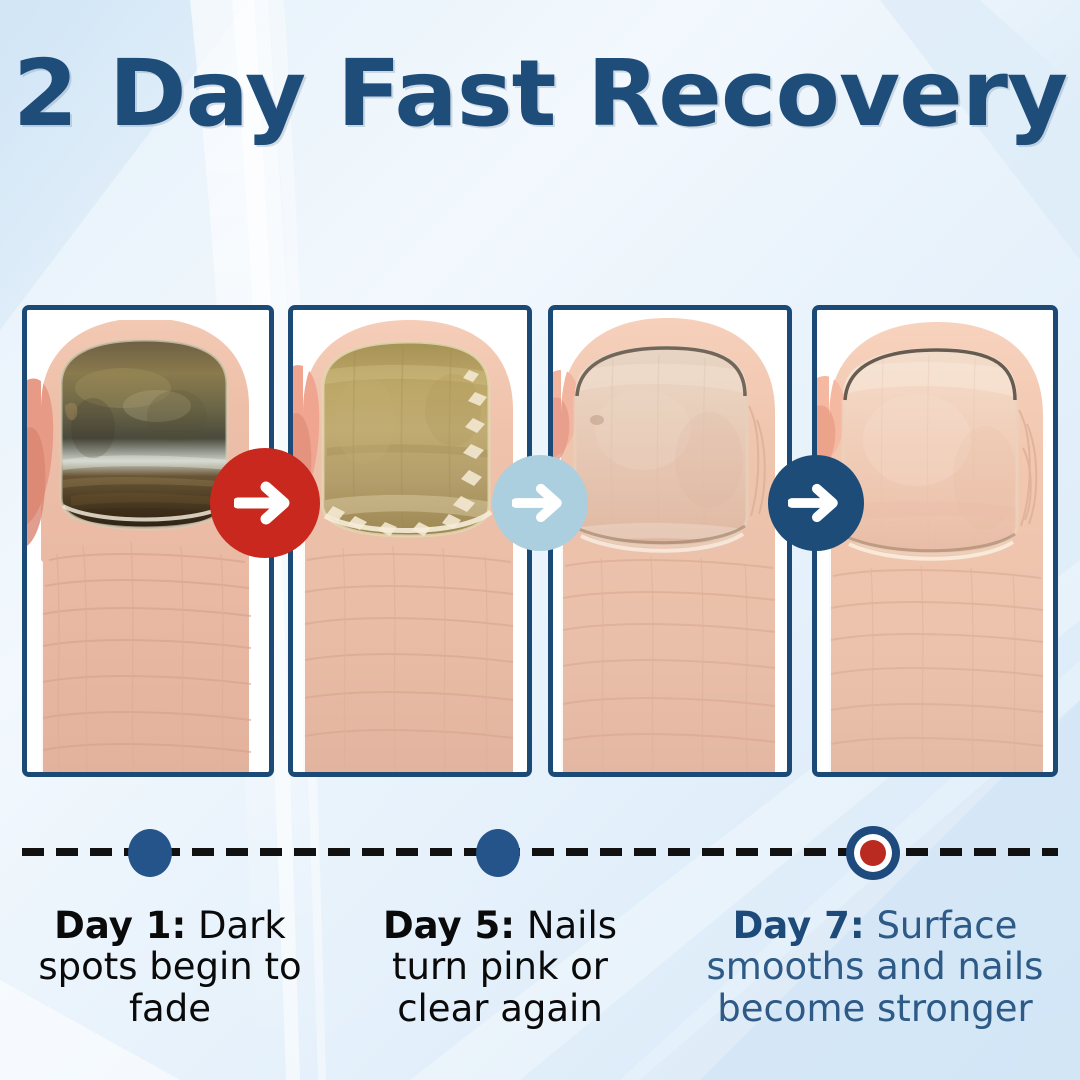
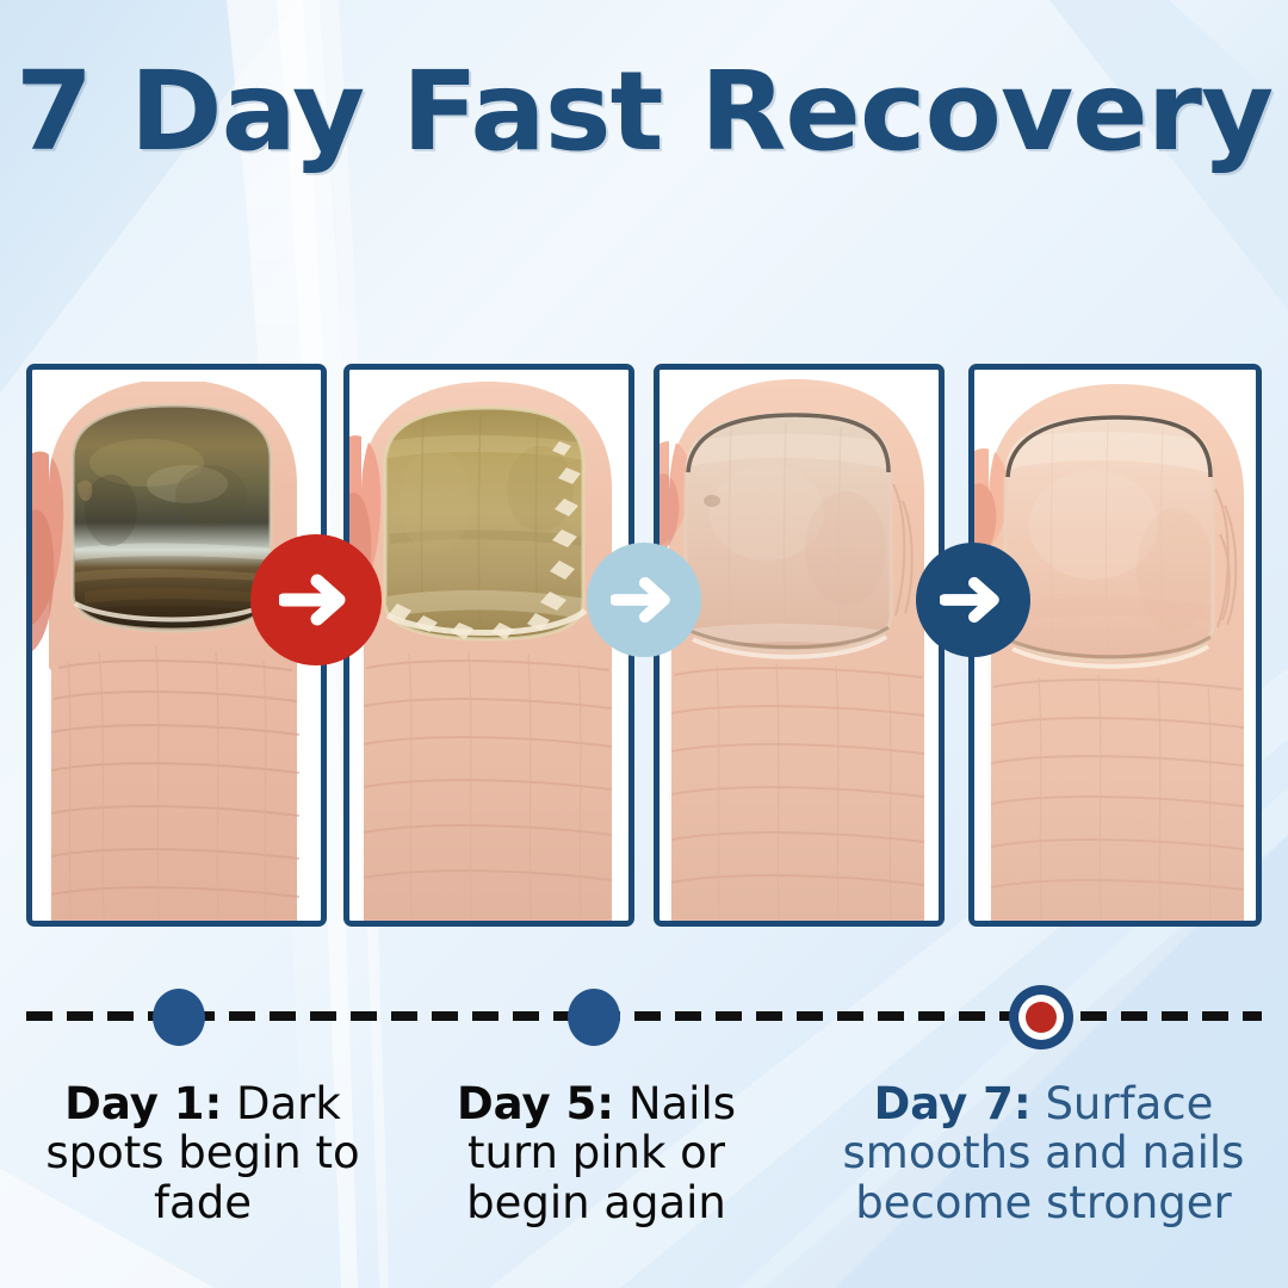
- 2 Day Fast Recovery
+ 7 Day Fast Recovery
  Day 1: Dark spots begin to fade
- Day 5: Nails turn pink or clear again
+ Day 5: Nails turn pink or begin again
  Day 7: Surface smooths and nails become stronger
